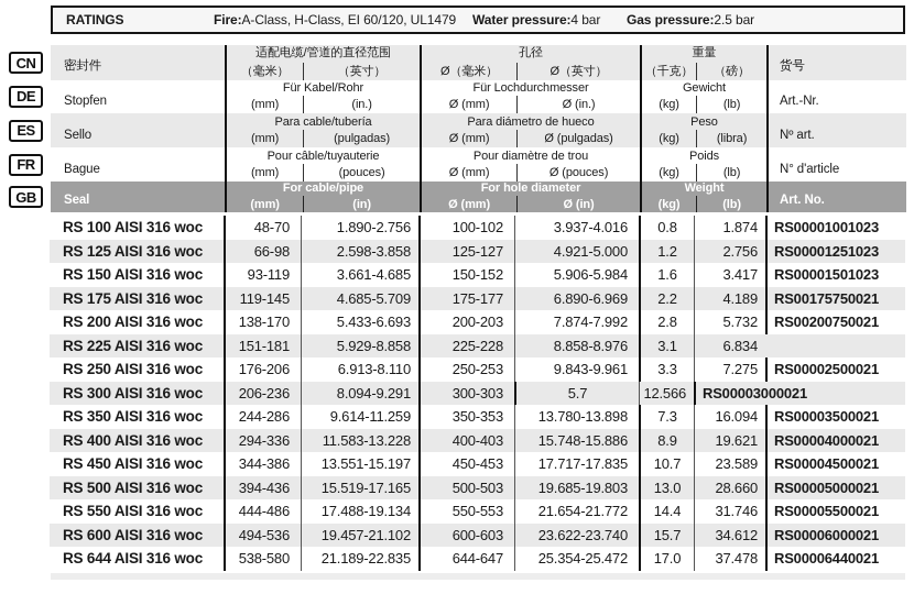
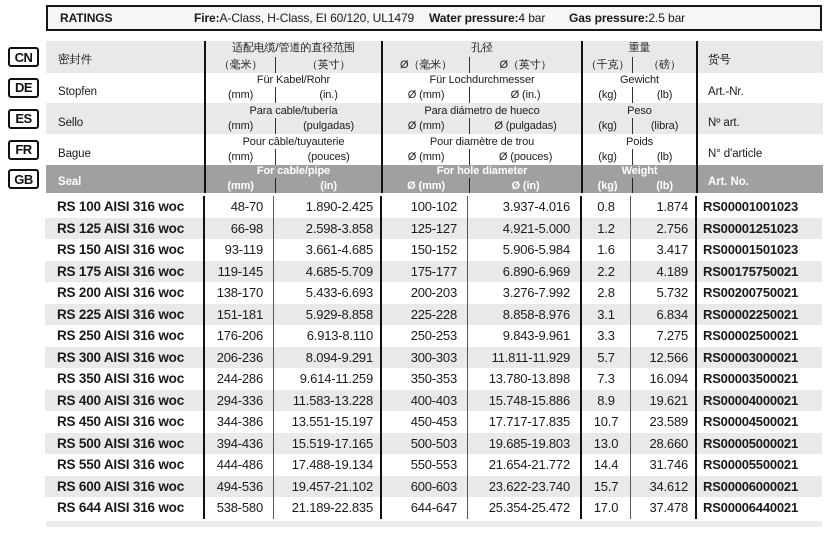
  RATINGS
  Fire:
  A-Class, H-Class, EI 60/120, UL1479
  Water pressure:
  4 bar
  Gas pressure:
  2.5 bar
  CN
  密封件
  适配电缆/管道的直径范围
  （毫米）
  （英寸）
  孔径
  Ø（毫米）
  Ø（英寸）
  重量
  （千克）
  （磅）
  货号
  DE
  Stopfen
  Für Kabel/Rohr
  (mm)
  (in.)
  Für Lochdurchmesser
  Ø (mm)
  Ø (in.)
  Gewicht
  (kg)
  (lb)
  Art.-Nr.
  ES
  Sello
  Para cable/tubería
  (mm)
  (pulgadas)
  Para diámetro de hueco
  Ø (mm)
  Ø (pulgadas)
  Peso
  (kg)
  (libra)
  Nº art.
  FR
  Bague
  Pour câble/tuyauterie
  (mm)
  (pouces)
  Pour diamètre de trou
  Ø (mm)
  Ø (pouces)
  Poids
  (kg)
  (lb)
  N° d'article
  GB
  Seal
  For cable/pipe
  (mm)
  (in)
  For hole diameter
  Ø (mm)
  Ø (in)
  Weight
  (kg)
  (lb)
  Art. No.
  RS 100 AISI 316 woc
  48-70
- 1.890-2.756
+ 1.890-2.425
  100-102
  3.937-4.016
  0.8
  1.874
  RS00001001023
  RS 125 AISI 316 woc
  66-98
  2.598-3.858
  125-127
  4.921-5.000
  1.2
  2.756
  RS00001251023
  RS 150 AISI 316 woc
  93-119
  3.661-4.685
  150-152
  5.906-5.984
  1.6
  3.417
  RS00001501023
  RS 175 AISI 316 woc
  119-145
  4.685-5.709
  175-177
  6.890-6.969
  2.2
  4.189
  RS00175750021
  RS 200 AISI 316 woc
  138-170
  5.433-6.693
  200-203
- 7.874-7.992
+ 3.276-7.992
  2.8
  5.732
  RS00200750021
  RS 225 AISI 316 woc
  151-181
  5.929-8.858
  225-228
  8.858-8.976
  3.1
  6.834
+ RS00002250021
  RS 250 AISI 316 woc
  176-206
  6.913-8.110
  250-253
  9.843-9.961
  3.3
  7.275
  RS00002500021
  RS 300 AISI 316 woc
  206-236
  8.094-9.291
  300-303
+ 11.811-11.929
  5.7
  12.566
  RS00003000021
  RS 350 AISI 316 woc
  244-286
  9.614-11.259
  350-353
  13.780-13.898
  7.3
  16.094
  RS00003500021
  RS 400 AISI 316 woc
  294-336
  11.583-13.228
  400-403
  15.748-15.886
  8.9
  19.621
  RS00004000021
  RS 450 AISI 316 woc
  344-386
  13.551-15.197
  450-453
  17.717-17.835
  10.7
  23.589
  RS00004500021
  RS 500 AISI 316 woc
  394-436
  15.519-17.165
  500-503
  19.685-19.803
  13.0
  28.660
  RS00005000021
  RS 550 AISI 316 woc
  444-486
  17.488-19.134
  550-553
  21.654-21.772
  14.4
  31.746
  RS00005500021
  RS 600 AISI 316 woc
  494-536
  19.457-21.102
  600-603
  23.622-23.740
  15.7
  34.612
  RS00006000021
  RS 644 AISI 316 woc
  538-580
  21.189-22.835
  644-647
  25.354-25.472
  17.0
  37.478
  RS00006440021
